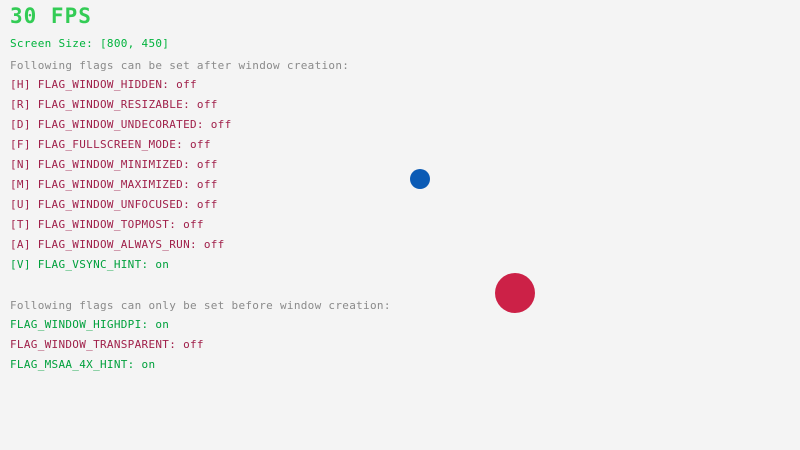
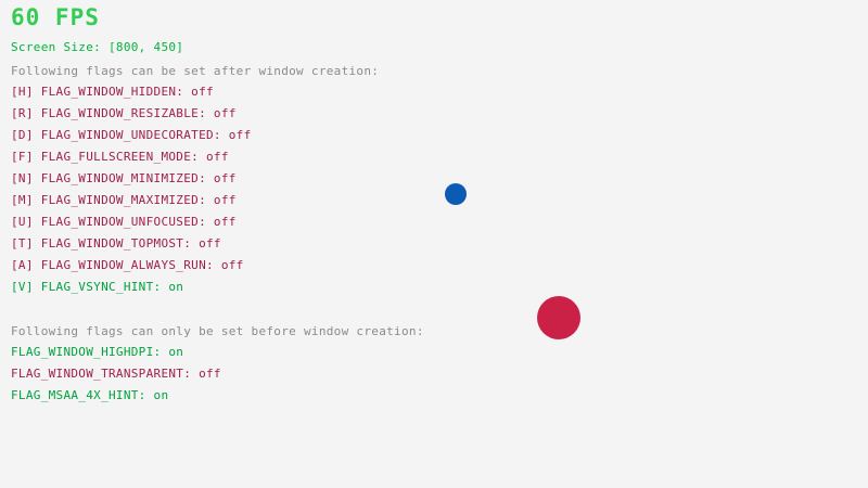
- 30 FPS
+ 60 FPS
  Screen Size: [800, 450]
  Following flags can be set after window creation:
  [H] FLAG_WINDOW_HIDDEN: off
  [R] FLAG_WINDOW_RESIZABLE: off
  [D] FLAG_WINDOW_UNDECORATED: off
  [F] FLAG_FULLSCREEN_MODE: off
  [N] FLAG_WINDOW_MINIMIZED: off
  [M] FLAG_WINDOW_MAXIMIZED: off
  [U] FLAG_WINDOW_UNFOCUSED: off
  [T] FLAG_WINDOW_TOPMOST: off
  [A] FLAG_WINDOW_ALWAYS_RUN: off
  [V] FLAG_VSYNC_HINT: on
  Following flags can only be set before window creation:
  FLAG_WINDOW_HIGHDPI: on
  FLAG_WINDOW_TRANSPARENT: off
  FLAG_MSAA_4X_HINT: on
